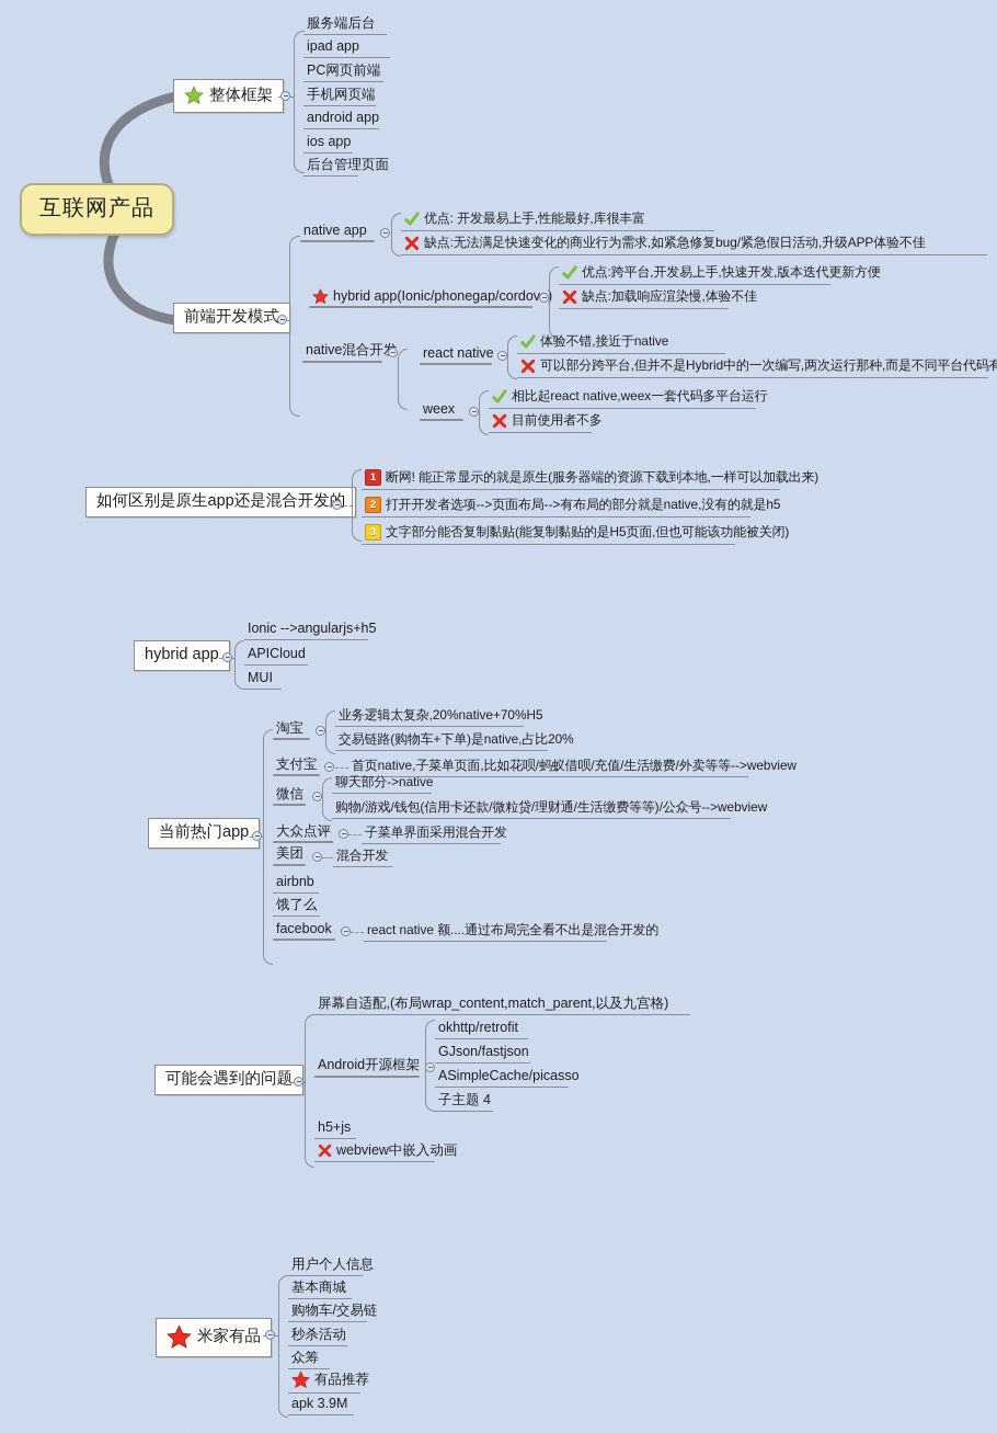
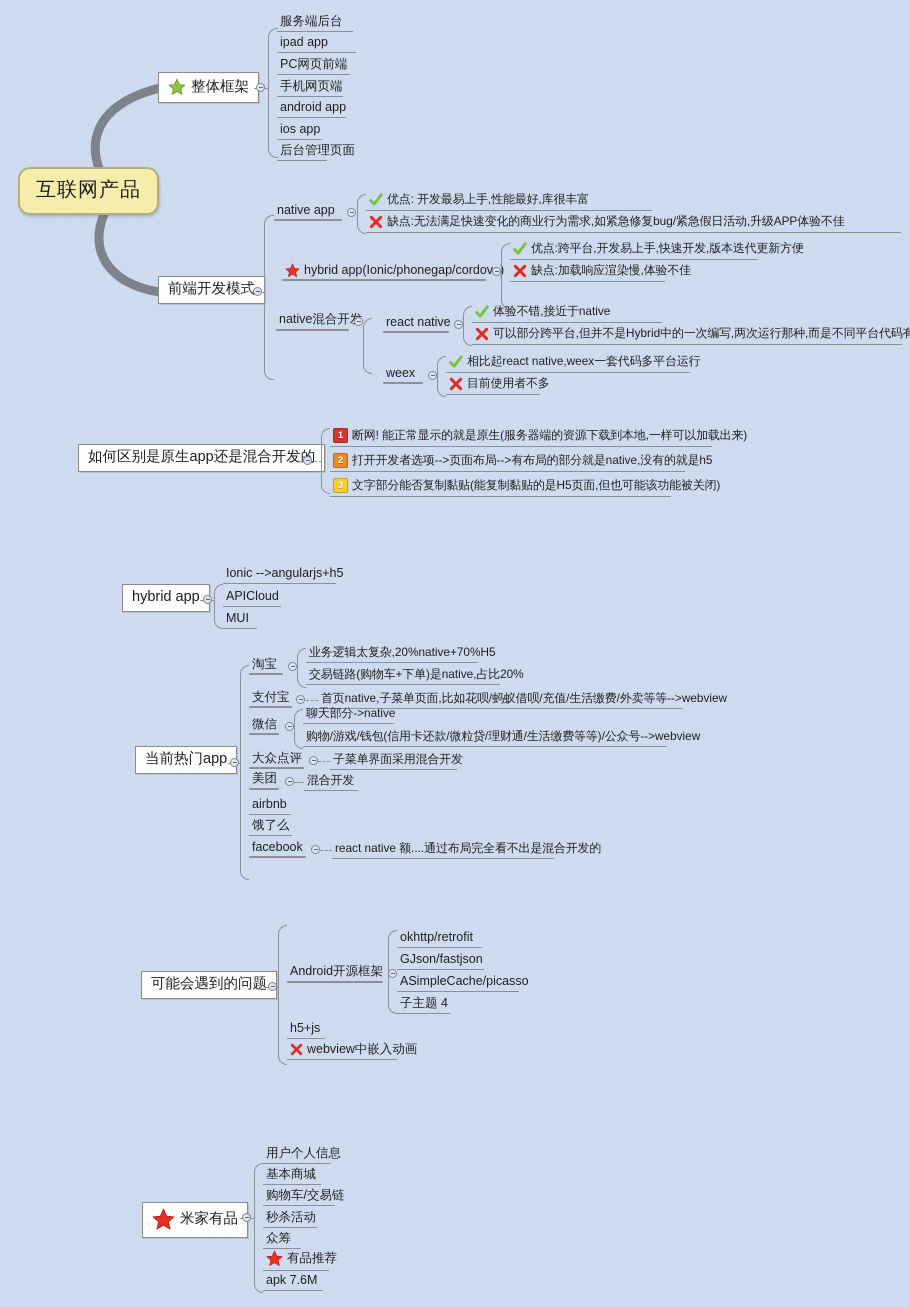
  互联网产品
  整体框架
  服务端后台
  ipad app
  PC网页前端
  手机网页端
  android app
  ios app
  后台管理页面
  前端开发模式
  native app
  优点: 开发最易上手,性能最好,库很丰富
  缺点:无法满足快速变化的商业行为需求,如紧急修复bug/紧急假日活动,升级APP体验不佳
  hybrid app(Ionic/phonegap/cordov)
  优点:跨平台,开发易上手,快速开发,版本迭代更新方便
  缺点:加载响应渲染慢,体验不佳
  native混合开
  react native
  体验不错,接近于native
  可以部分跨平台,但并不是Hybrid中的一次编写,两次运行那种,而是不同平台代码有
  weex
  相比起react native,weex一套代码多平台运行
  目前使用者不多
  如何区别是原生app还是混合开发
  1
  断网! 能正常显示的就是原生(服务器端的资源下载到本地,一样可以加载出来)
  2
  打开开发者选项-->页面布局-->有布局的部分就是native,没有的就是h5
  3
  文字部分能否复制黏贴(能复制黏贴的是H5页面,但也可能该功能被关闭)
  hybrid app
  Ionic -->angularjs+h5
  APICloud
  MUI
  当前热门app
  淘宝
  业务逻辑太复杂,20%native+70%H5
  交易链路(购物车+下单)是native,占比20%
  支付宝
  首页native,子菜单页面,比如花呗/蚂蚁借呗/充值/生活缴费/外卖等等-->webview
  微信
  聊天部分->native
  购物/游戏/钱包(信用卡还款/微粒贷/理财通/生活缴费等等)/公众号-->webview
  大众点评
  子菜单界面采用混合开发
  美团
  混合开发
  airbnb
  饿了么
  facebook
  react native 额....通过布局完全看不出是混合开发的
  可能会遇到的问题
- 屏幕自适配,(布局wrap_content,match_parent,以及九宫格)
  Android开源框架
  okhttp/retrofit
  GJson/fastjson
  ASimpleCache/picasso
  子主题 4
  h5+js
  webview中嵌入动画
  米家有品
  用户个人信息
  基本商城
  购物车/交易链
  秒杀活动
  众筹
  有品推荐
- apk 3.9M
+ apk 7.6M
